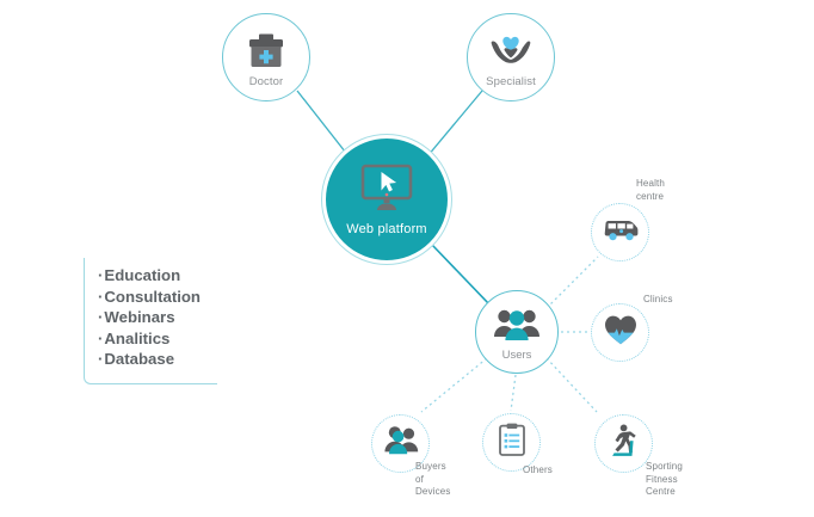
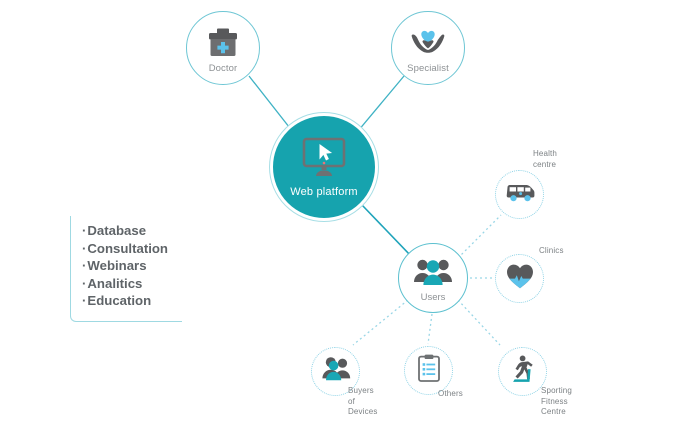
  Doctor
  Specialist
  Web platform
  Users
  Health
  centre
  Clinics
  Sporting
  Fitness
  Centre
  Others
  Buyers
  of
  Devices
- ·Education
+ ·Database
  ·Consultation
  ·Webinars
  ·Analitics
- ·Database
+ ·Education
